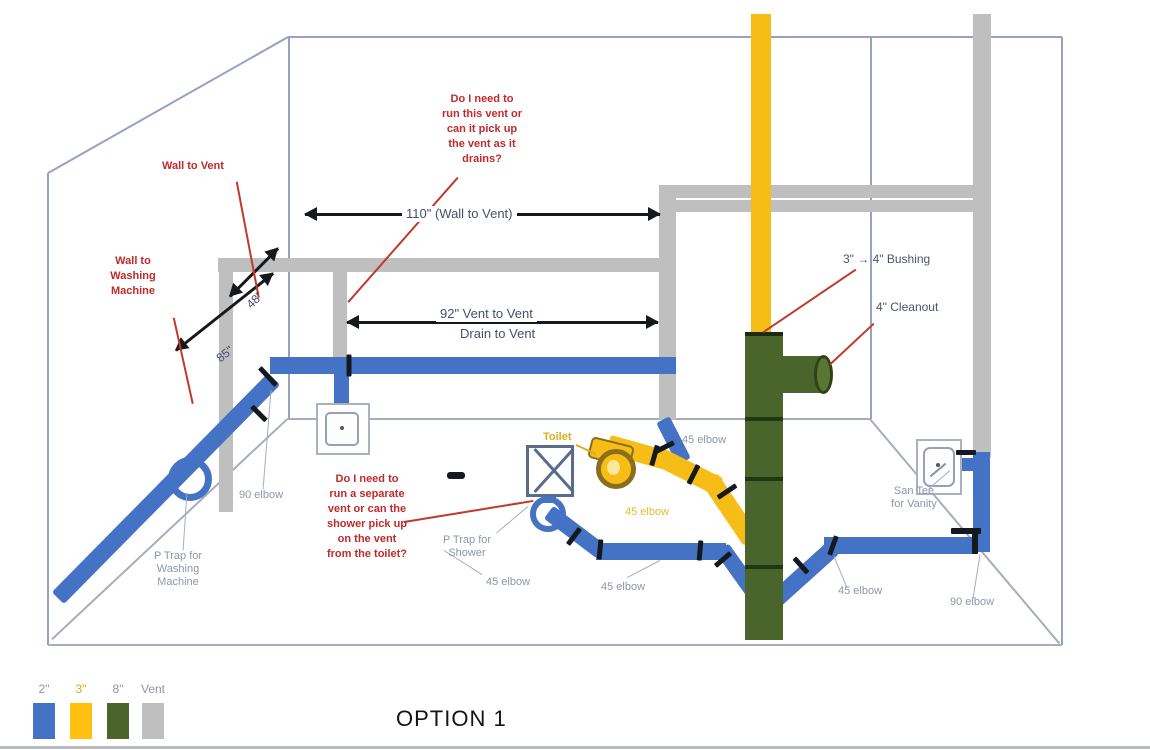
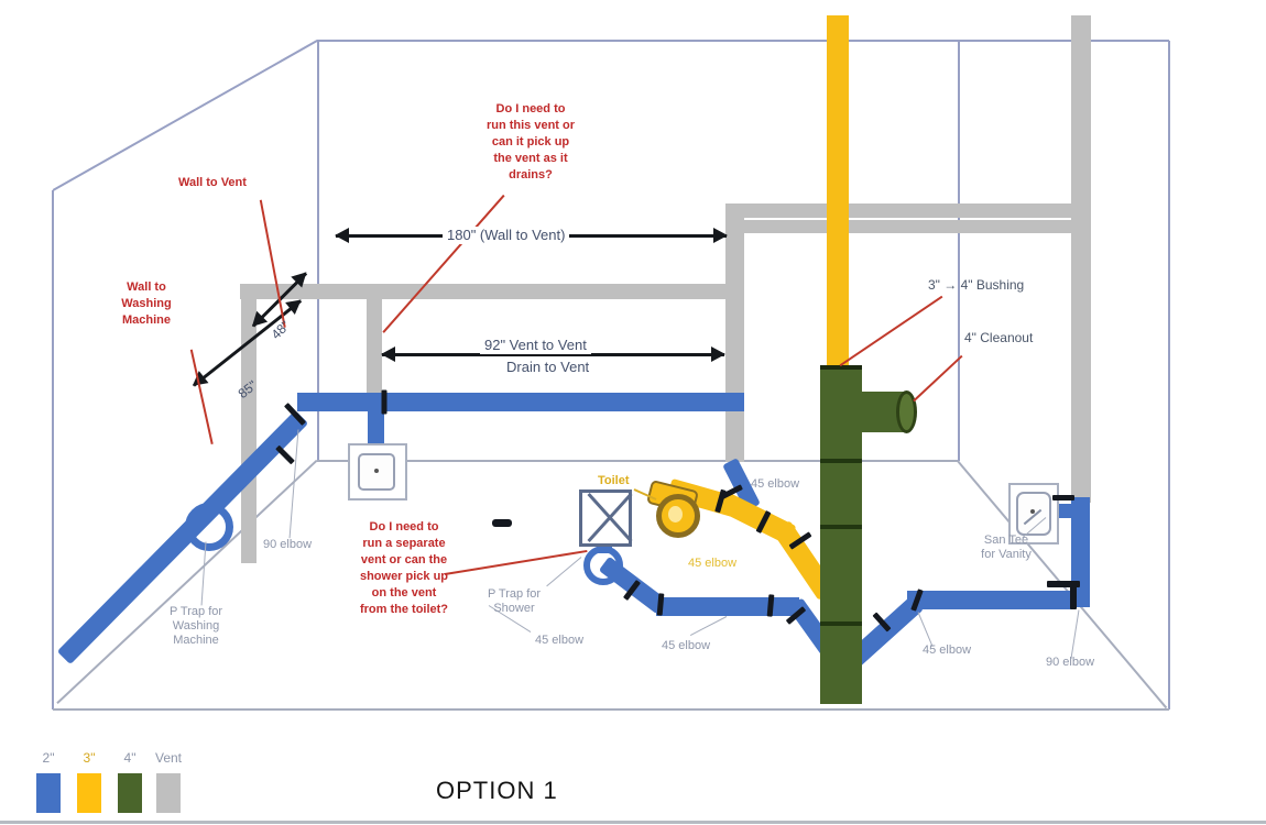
- 110" (Wall to Vent)
+ 180" (Wall to Vent)
  92" Vent to Vent
  Drain to Vent
  Do I need to
  run this vent or
  can it pick up
  the vent as it
  drains?
  Do I need to
  run a separate
  vent or can the
  shower pick up
  on the vent
  from the toilet?
  Wall to Vent
  Wall to
  Washing
  Machine
  3" → 4" Bushing
  4" Cleanout
  Toilet
  45 elbow
  45 elbow
  90 elbow
  45 elbow
  45 elbow
  45 elbow
  90 elbow
  P Trap for
  Washing
  Machine
  P Trap for
  Shower
  San Tee
  for Vanity
  2"
  3"
- 8"
+ 4"
  Vent
  OPTION 1
